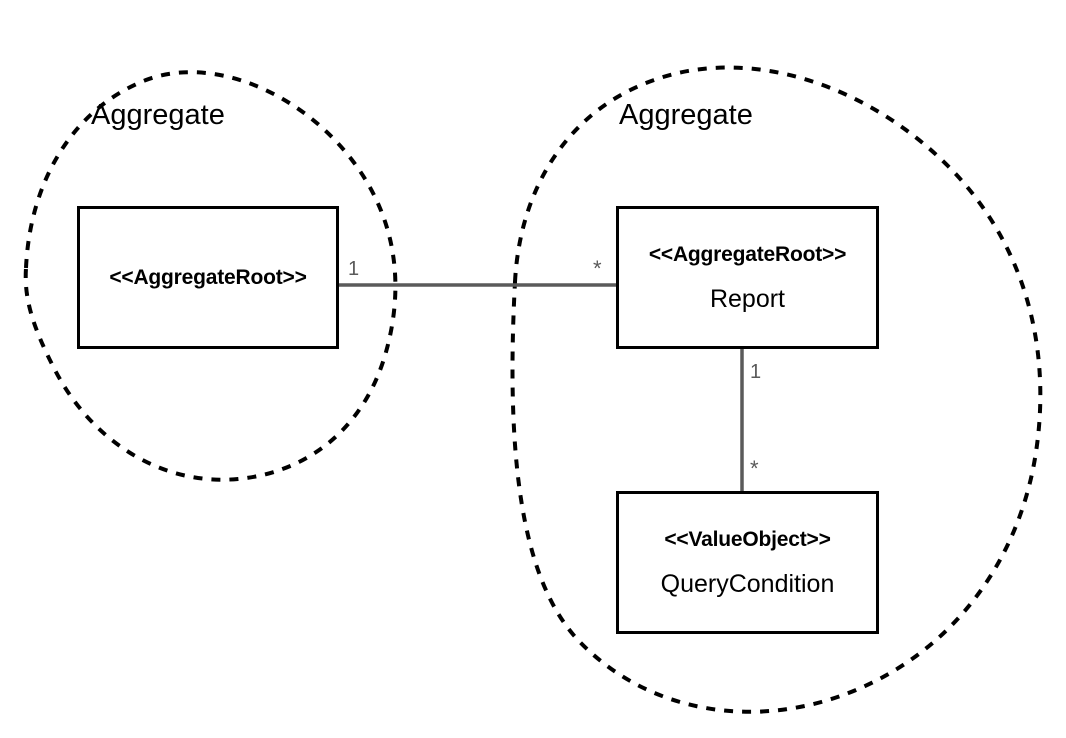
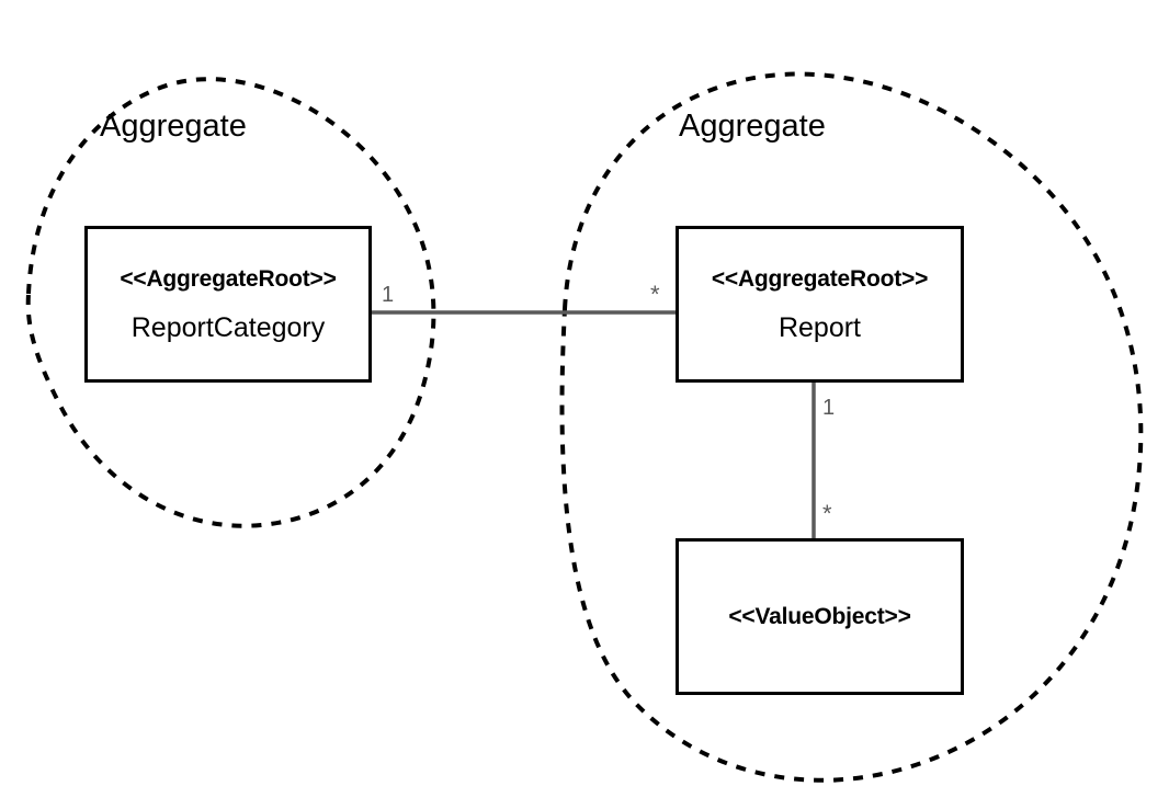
  Aggregate
  Aggregate
  <<AggregateRoot>>
+ ReportCategory
  <<AggregateRoot>>
  Report
  <<ValueObject>>
- QueryCondition
  1
  *
  1
  *
